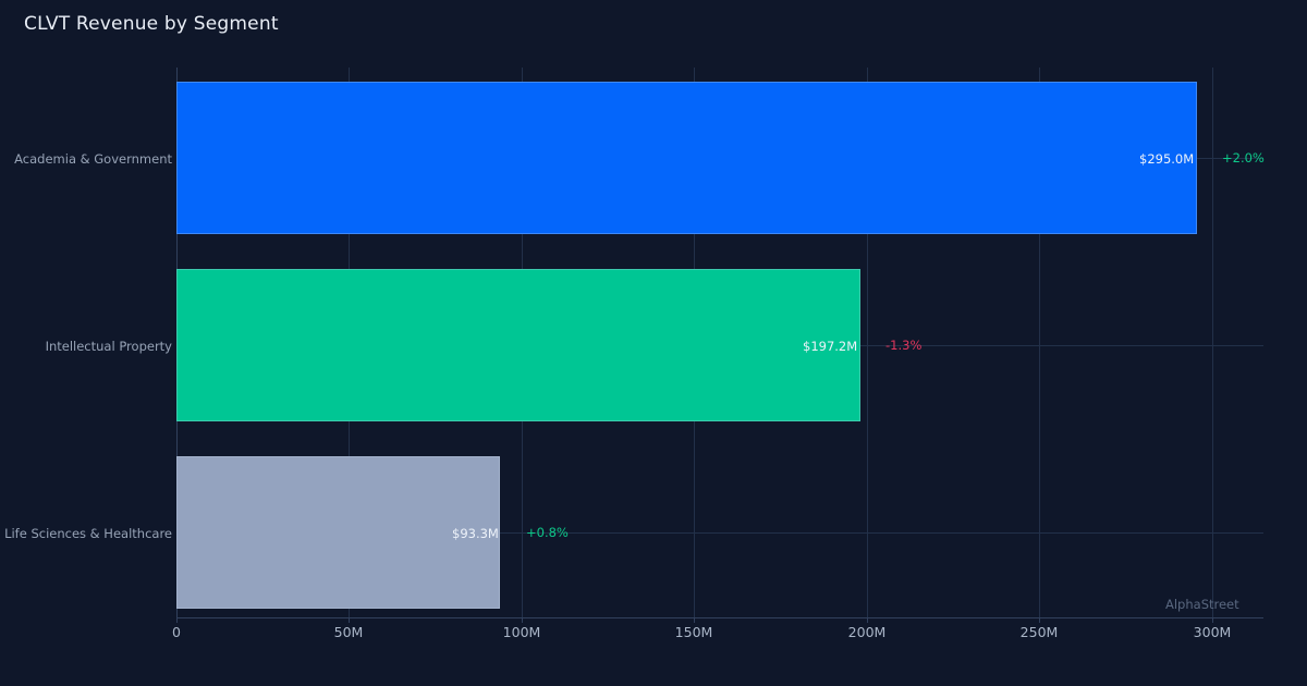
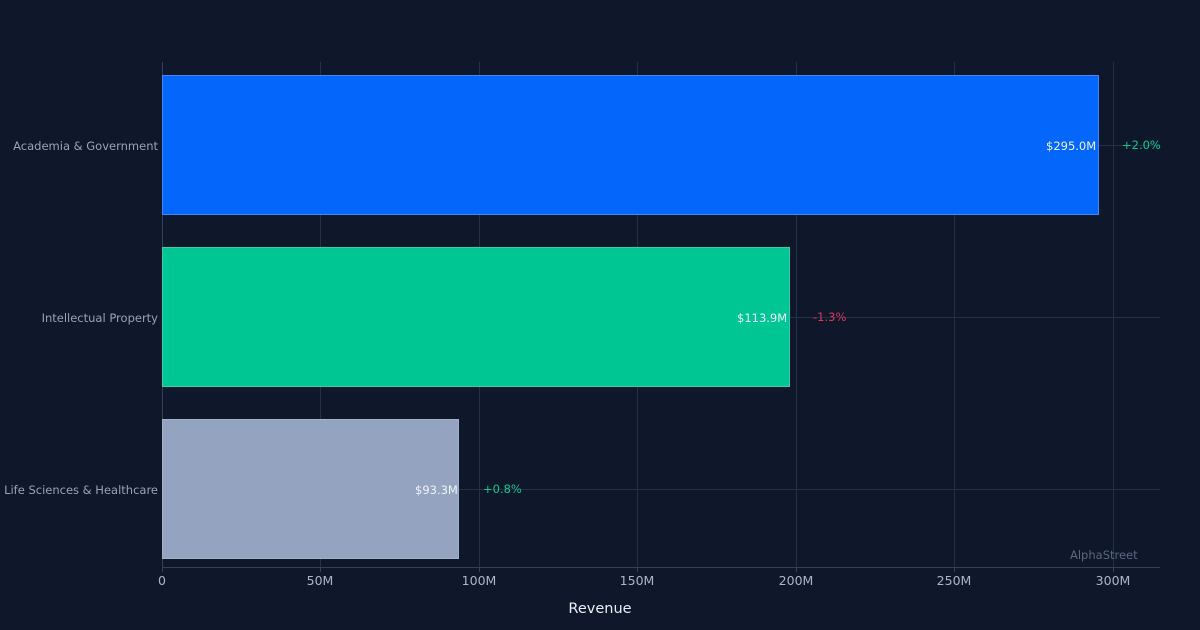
- CLVT Revenue by Segment
  0
  50M
  100M
  150M
  200M
  250M
  300M
  Academia & Government
  Intellectual Property
  Life Sciences & Healthcare
  $295.0M
- $197.2M
+ $113.9M
  $93.3M
  +2.0%
  -1.3%
  +0.8%
+ Revenue
  AlphaStreet
